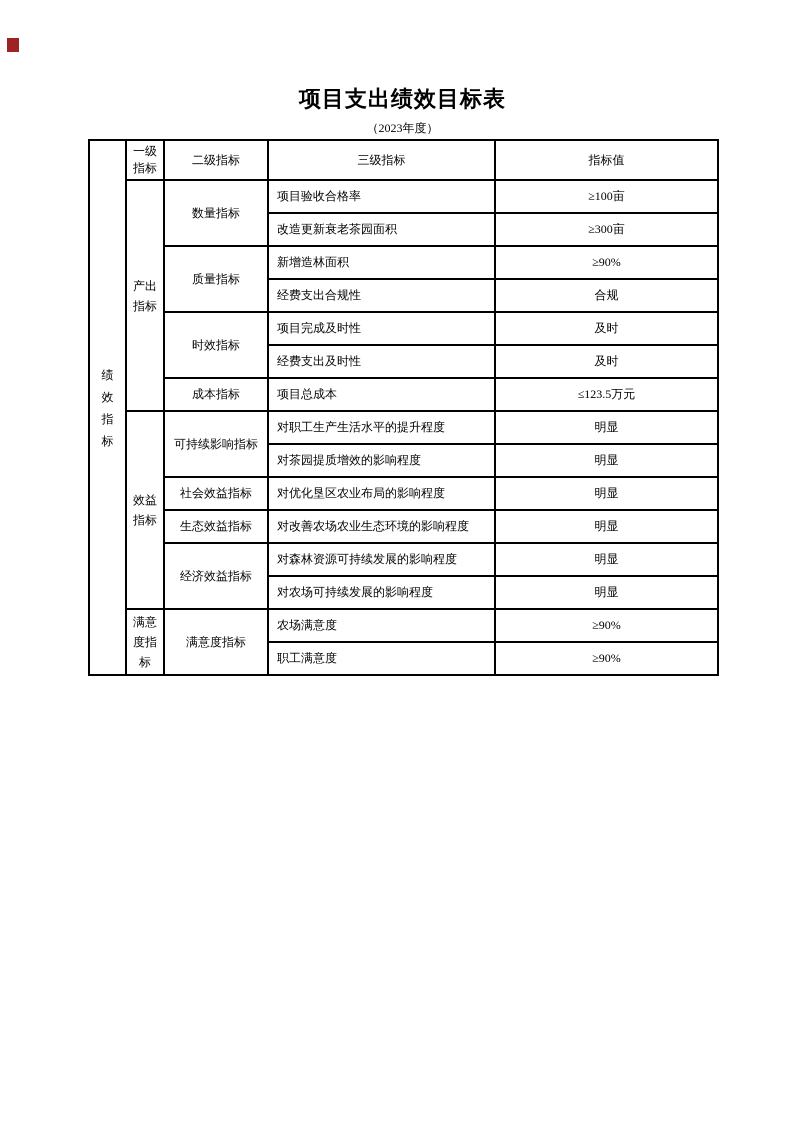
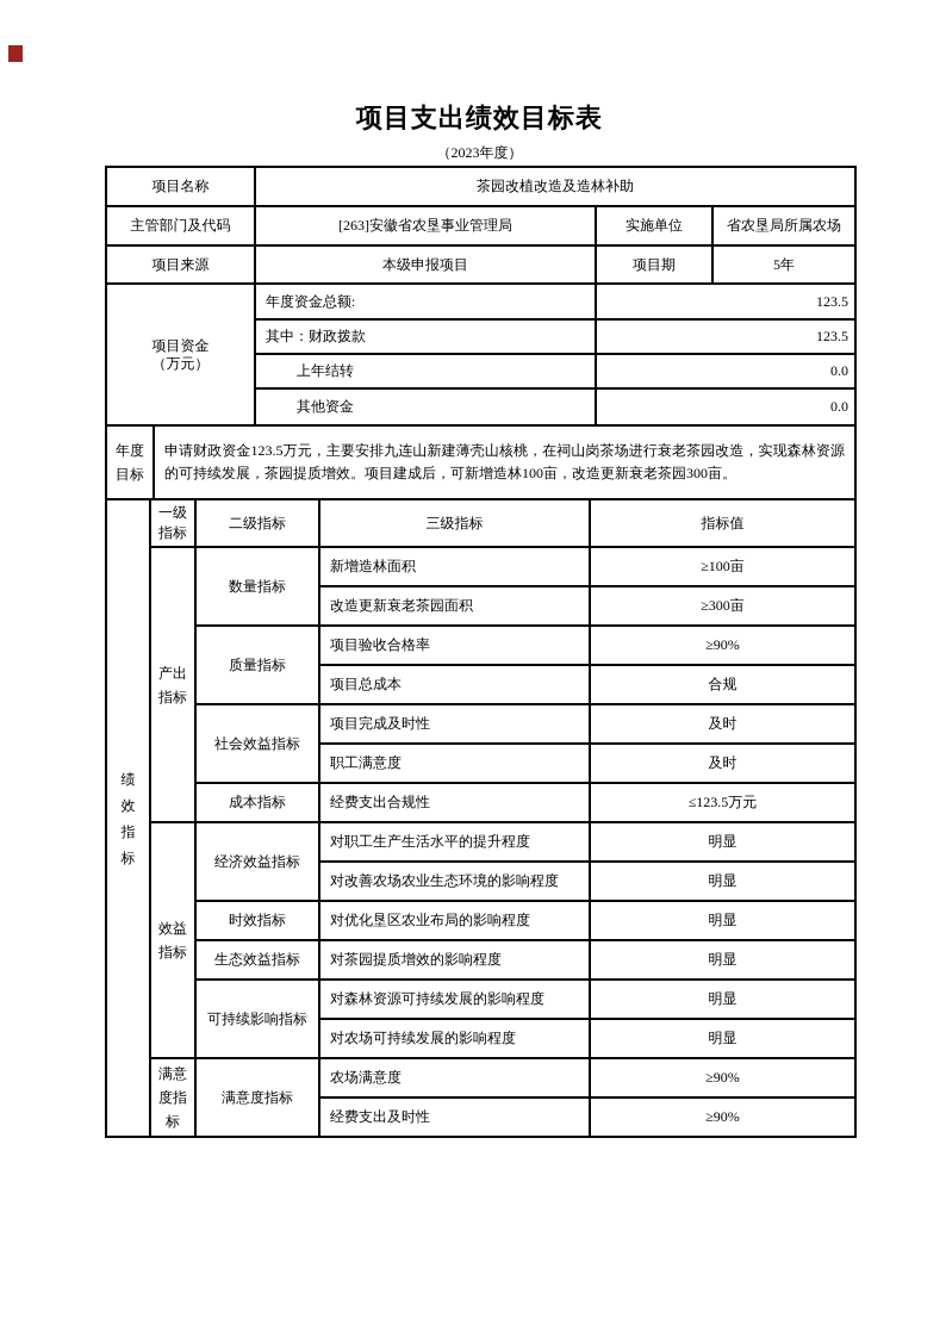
  项目支出绩效目标表
  （2023年度）
+ 项目名称	茶园改植改造及造林补助
+ 主管部门及代码	[263]安徽省农垦事业管理局	实施单位	省农垦局所属农场
+ 项目来源	本级申报项目	项目期	5年
+ 项目资金 （万元）	年度资金总额:	123.5
+ 其中：财政拨款	123.5
+ 上年结转	0.0
+ 其他资金	0.0
+ 年度目标	申请财政资金123.5万元，主要安排九连山新建薄壳山核桃，在祠山岗茶场进行衰老茶园改造，实现森林资源的可持续发展，茶园提质增效。项目建成后，可新增造林100亩，改造更新衰老茶园300亩。
  绩效指标	一级指标	二级指标	三级指标	指标值
- 产出指标	数量指标	项目验收合格率	≥100亩
+ 产出指标	数量指标	新增造林面积	≥100亩
  改造更新衰老茶园面积	≥300亩
- 质量指标	新增造林面积	≥90%
+ 质量指标	项目验收合格率	≥90%
- 经费支出合规性	合规
+ 项目总成本	合规
- 时效指标	项目完成及时性	及时
+ 社会效益指标	项目完成及时性	及时
- 经费支出及时性	及时
+ 职工满意度	及时
- 成本指标	项目总成本	≤123.5万元
+ 成本指标	经费支出合规性	≤123.5万元
- 效益指标	可持续影响指标	对职工生产生活水平的提升程度	明显
+ 效益指标	经济效益指标	对职工生产生活水平的提升程度	明显
- 对茶园提质增效的影响程度	明显
+ 对改善农场农业生态环境的影响程度	明显
- 社会效益指标	对优化垦区农业布局的影响程度	明显
+ 时效指标	对优化垦区农业布局的影响程度	明显
- 生态效益指标	对改善农场农业生态环境的影响程度	明显
+ 生态效益指标	对茶园提质增效的影响程度	明显
- 经济效益指标	对森林资源可持续发展的影响程度	明显
+ 可持续影响指标	对森林资源可持续发展的影响程度	明显
  对农场可持续发展的影响程度	明显
  满意度指标	满意度指标	农场满意度	≥90%
- 职工满意度	≥90%
+ 经费支出及时性	≥90%
